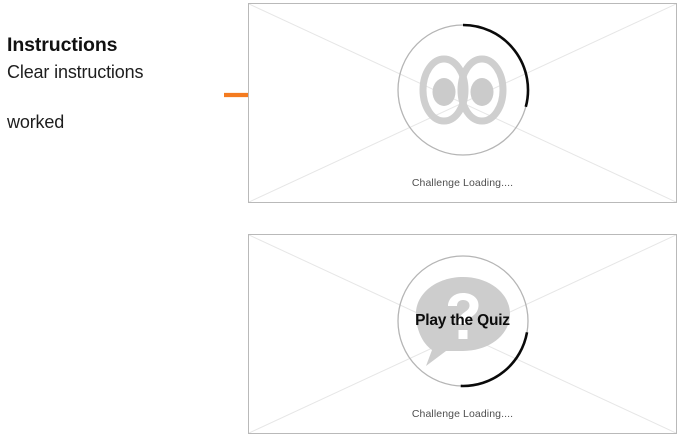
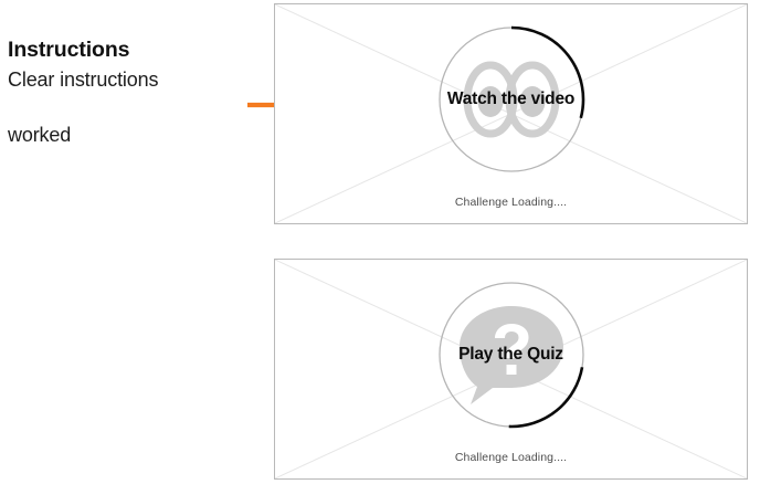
  Instructions
  Clear instructions
  worked
+ Watch the video
  Challenge Loading....
  Play the Quiz
  Challenge Loading....
